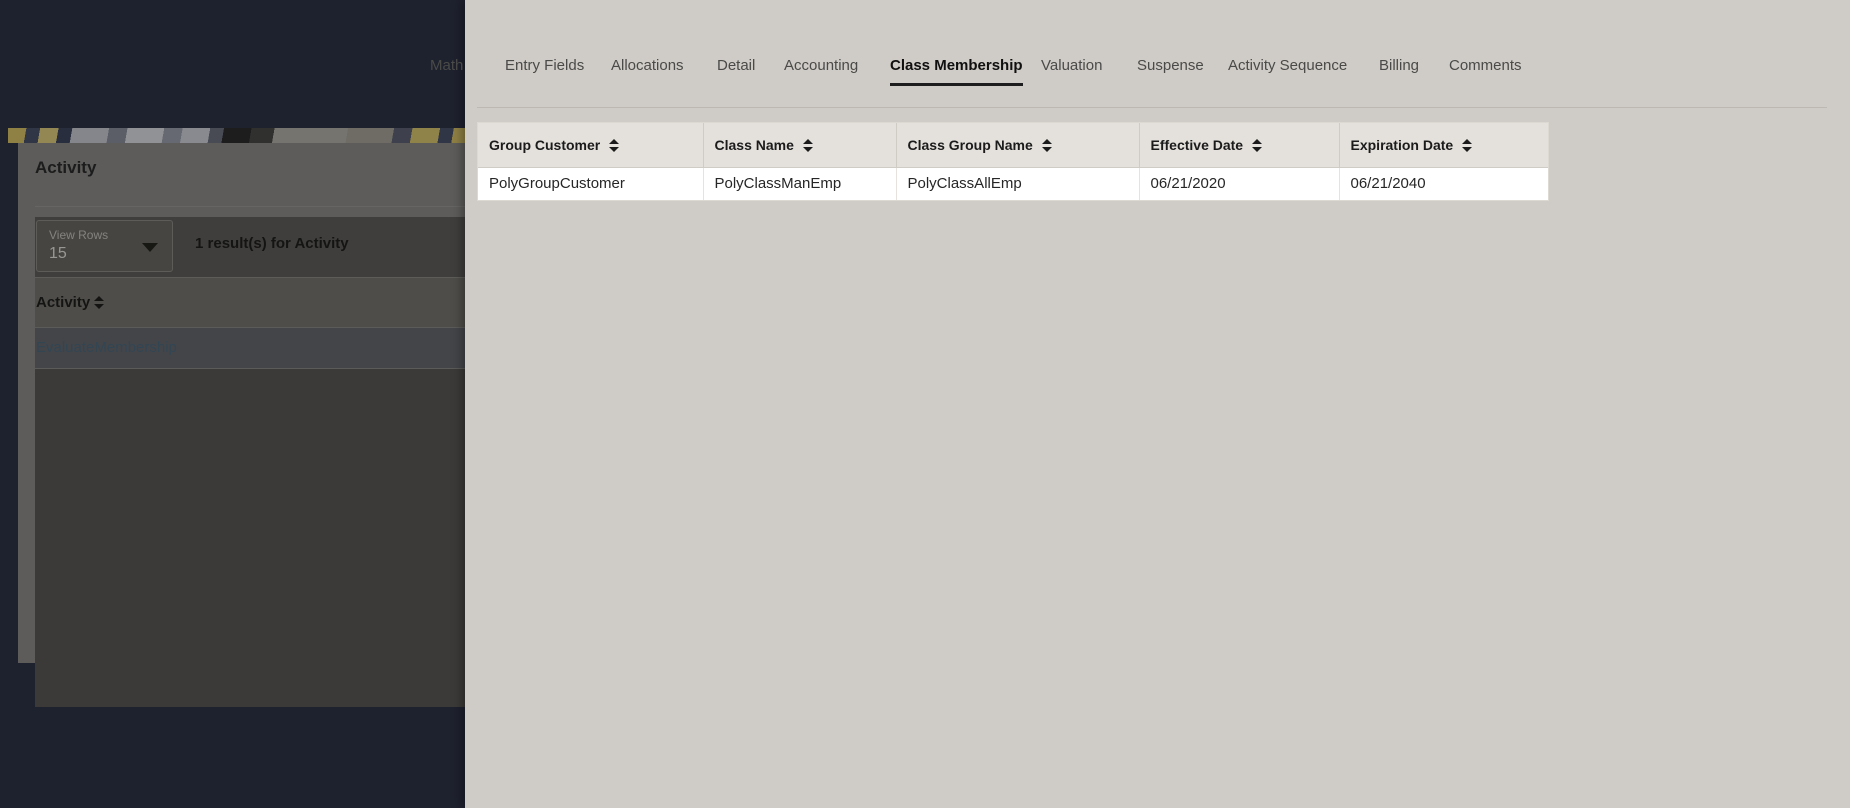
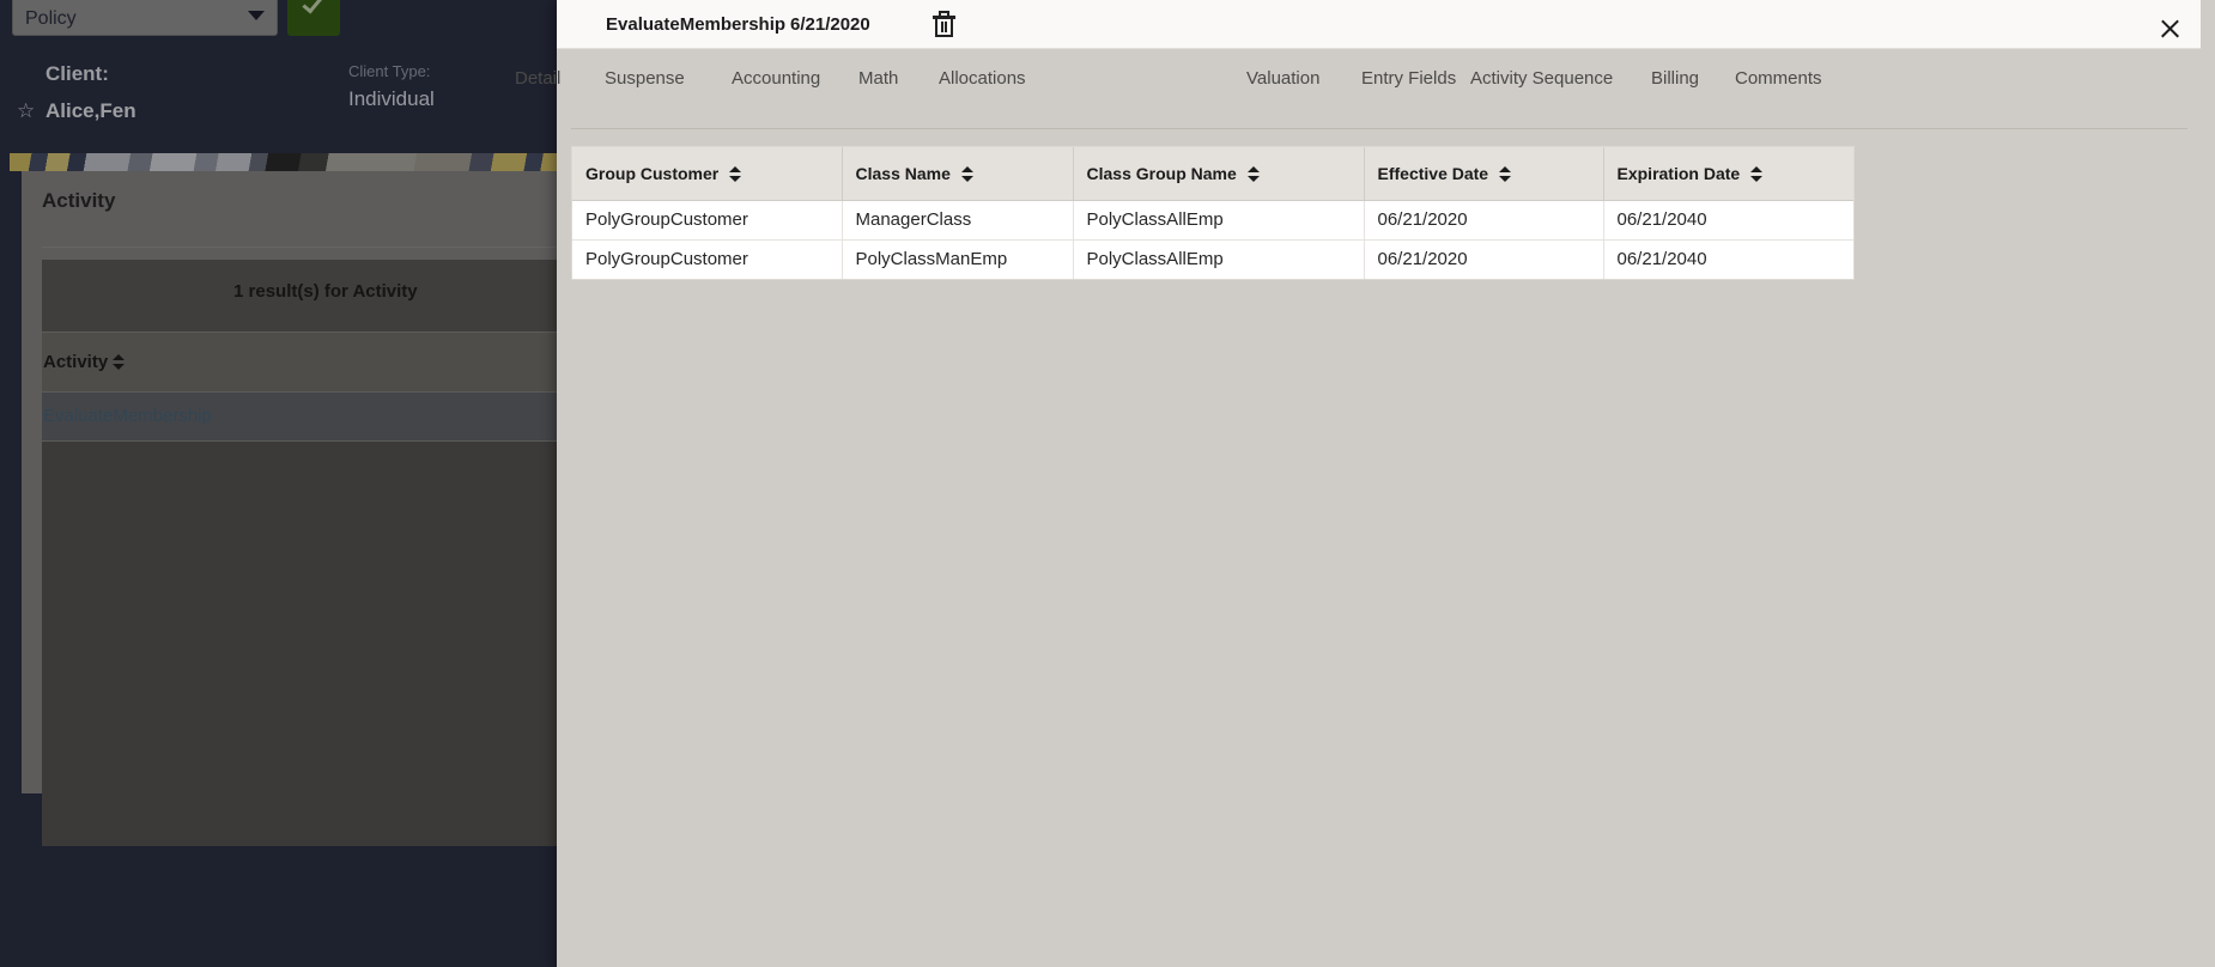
+ Policy
+ Client:
+ ☆
+ Alice,Fen
+ Client Type:
+ Individual
  Activity
- View Rows
- 15
  1 result(s) for Activity
  Activity
+ EvaluateMembership
+ 6/21/2020
- Math
+ Detail
- Entry Fields
+ Suspense
- Allocations
+ Accounting
- Detail
+ Math
- Accounting
+ Allocations
- Class Membership
  Valuation
- Suspense
+ Entry Fields
  Activity Sequence
  Billing
  Comments
  Group Customer	Class Name	Class Group Name	Effective Date	Expiration Date
+ PolyGroupCustomer	ManagerClass	PolyClassAllEmp	06/21/2020	06/21/2040
  PolyGroupCustomer	PolyClassManEmp	PolyClassAllEmp	06/21/2020	06/21/2040
